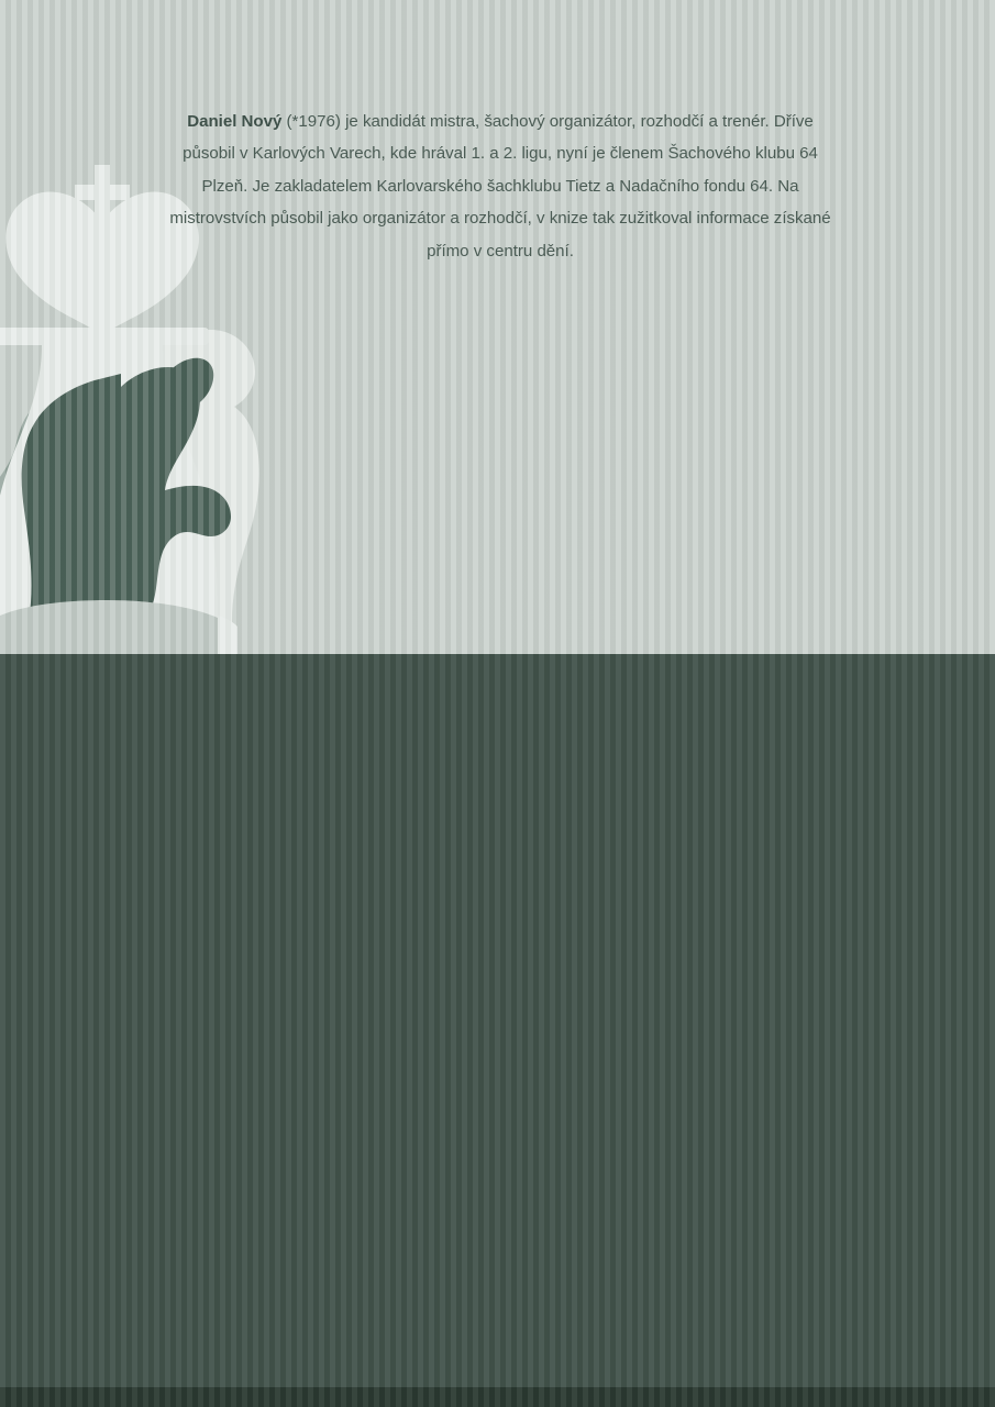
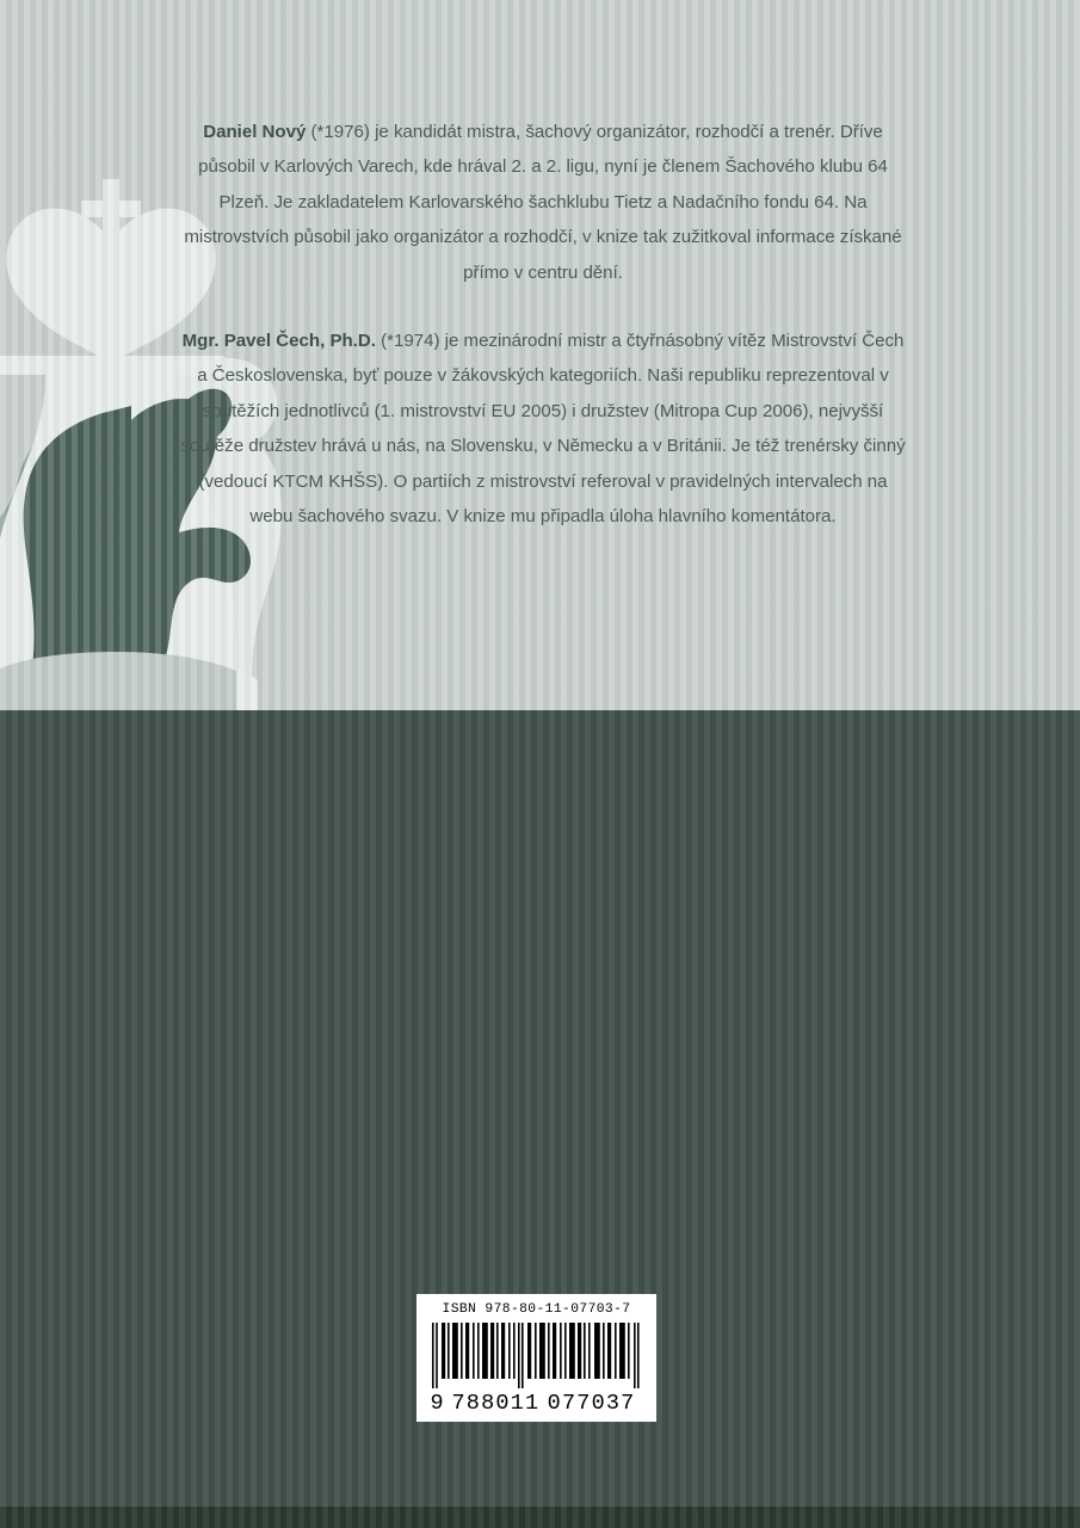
- Daniel Nový (*1976) je kandidát mistra, šachový organizátor, rozhodčí a trenér. Dříve působil v Karlových Varech, kde hrával 1. a 2. ligu, nyní je členem Šachového klubu 64 Plzeň. Je zakladatelem Karlovarského šachklubu Tietz a Nadačního fondu 64. Na mistrovstvích působil jako organizátor a rozhodčí, v knize tak zužitkoval informace získané přímo v centru dění.
+ Daniel Nový (*1976) je kandidát mistra, šachový organizátor, rozhodčí a trenér. Dříve působil v Karlových Varech, kde hrával 2. a 2. ligu, nyní je členem Šachového klubu 64 Plzeň. Je zakladatelem Karlovarského šachklubu Tietz a Nadačního fondu 64. Na mistrovstvích působil jako organizátor a rozhodčí, v knize tak zužitkoval informace získané přímo v centru dění.
+ Mgr. Pavel Čech, Ph.D. (*1974) je mezinárodní mistr a čtyřnásobný vítěz Mistrovství Čech a Československa, byť pouze v žákovských kategoriích. Naši republiku reprezentoval v soutěžích jednotlivců (1. mistrovství EU 2005) i družstev (Mitropa Cup 2006), nejvyšší soutěže družstev hrává u nás, na Slovensku, v Německu a v Británii. Je též trenérsky činný (vedoucí KTCM KHŠS). O partiích z mistrovství referoval v pravidelných intervalech na webu šachového svazu. V knize mu připadla úloha hlavního komentátora.
+ ISBN 978-80-11-07703-7
+ 9
+ 788011
+ 077037
